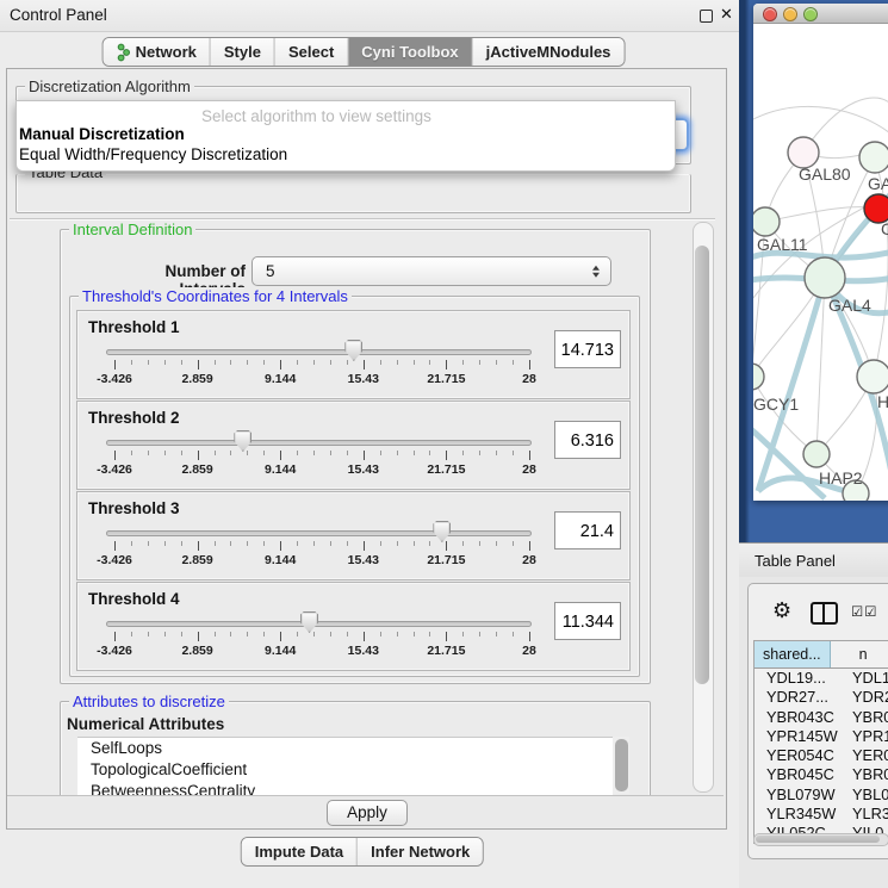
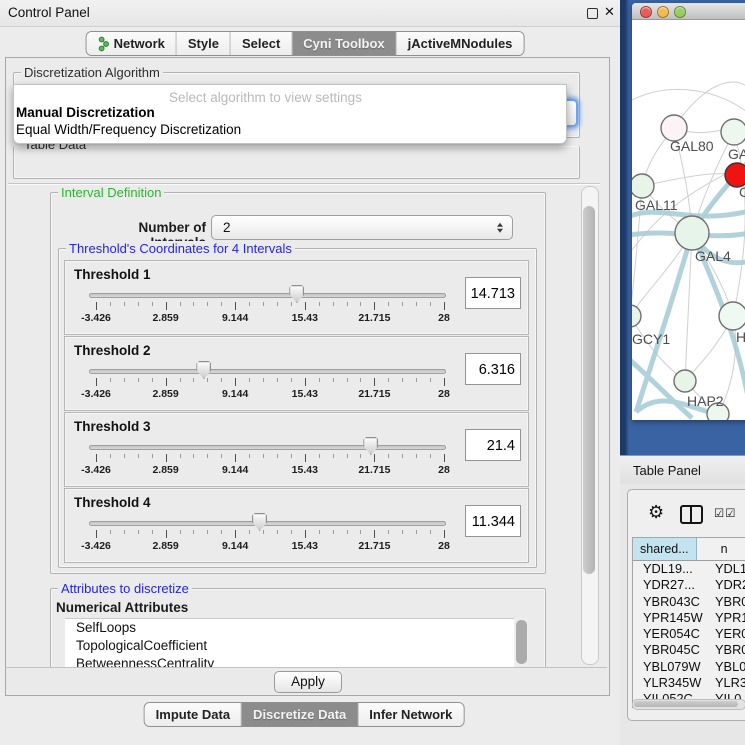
  Control Panel
  ✕
  Network
  Style
  Select
  Cyni Toolbox
  jActiveMNodules
  Discretization Algorithm
  Select algorithm to view settings
  Manual Discretization
  Equal Width/Frequency Discretization
  Table Data
  Interval Definition
- 5
+ 2
  Threshold's Coordinates for 4 Intervals
  Threshold 1
  -3.426
  2.859
  9.144
  15.43
  21.715
  28
  14.713
  Threshold 2
  -3.426
  2.859
  9.144
  15.43
  21.715
  28
  6.316
  Threshold 3
  -3.426
  2.859
  9.144
  15.43
  21.715
  28
  21.4
  Threshold 4
  -3.426
  2.859
  9.144
  15.43
  21.715
  28
  11.344
  Attributes to discretize
  Numerical Attributes
  SelfLoops
  TopologicalCoefficient
  BetweennessCentrality
  Apply
  Impute Data
+ Discretize Data
  Infer Network
  GAL80
  C
  GAL11
  GAL4
  GCY1
  H
  HAP2
  Table Panel
  ⚙
  ☑☑
  shared...
  n
  YDL19...
  YDL1
  YDR27...
  YDR
  YBR043C
  YBR
  YPR145W
  YPR
  YER054C
  YER
  YBR045C
  YBR
  YBL079W
  YBL0
  YLR345W
  YLR3
